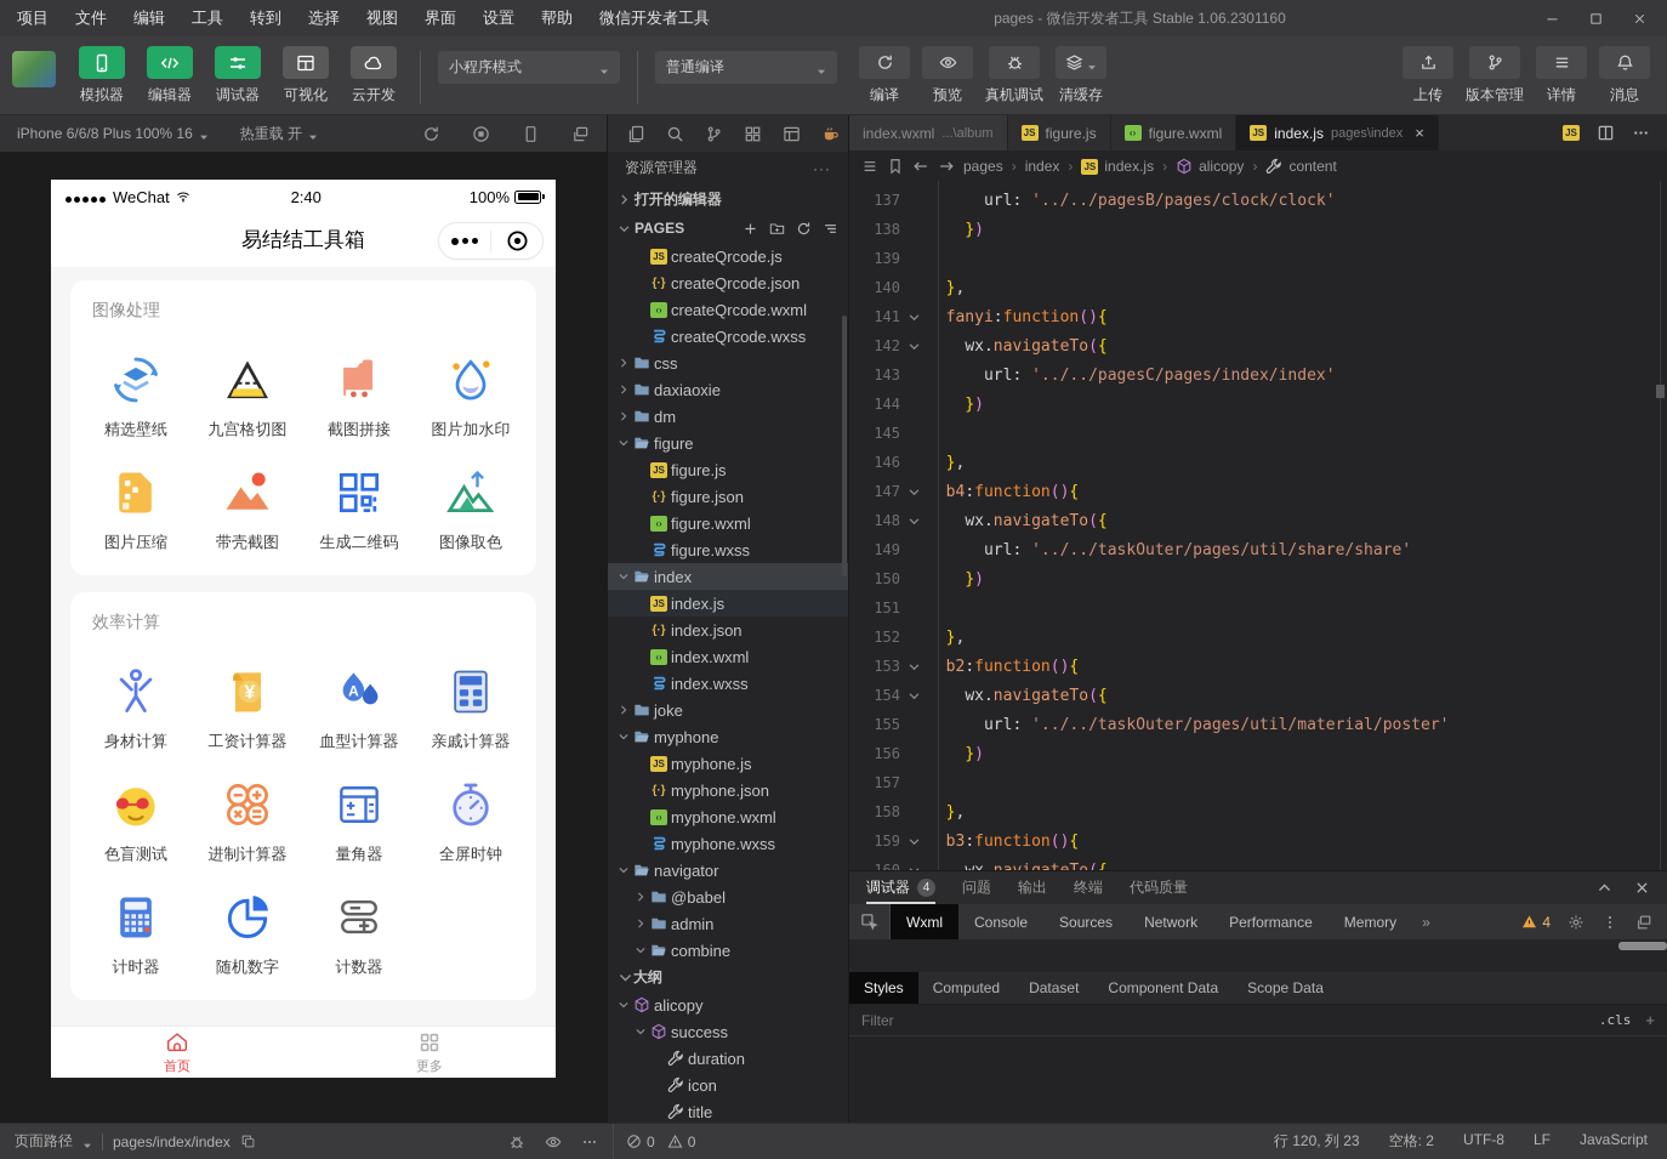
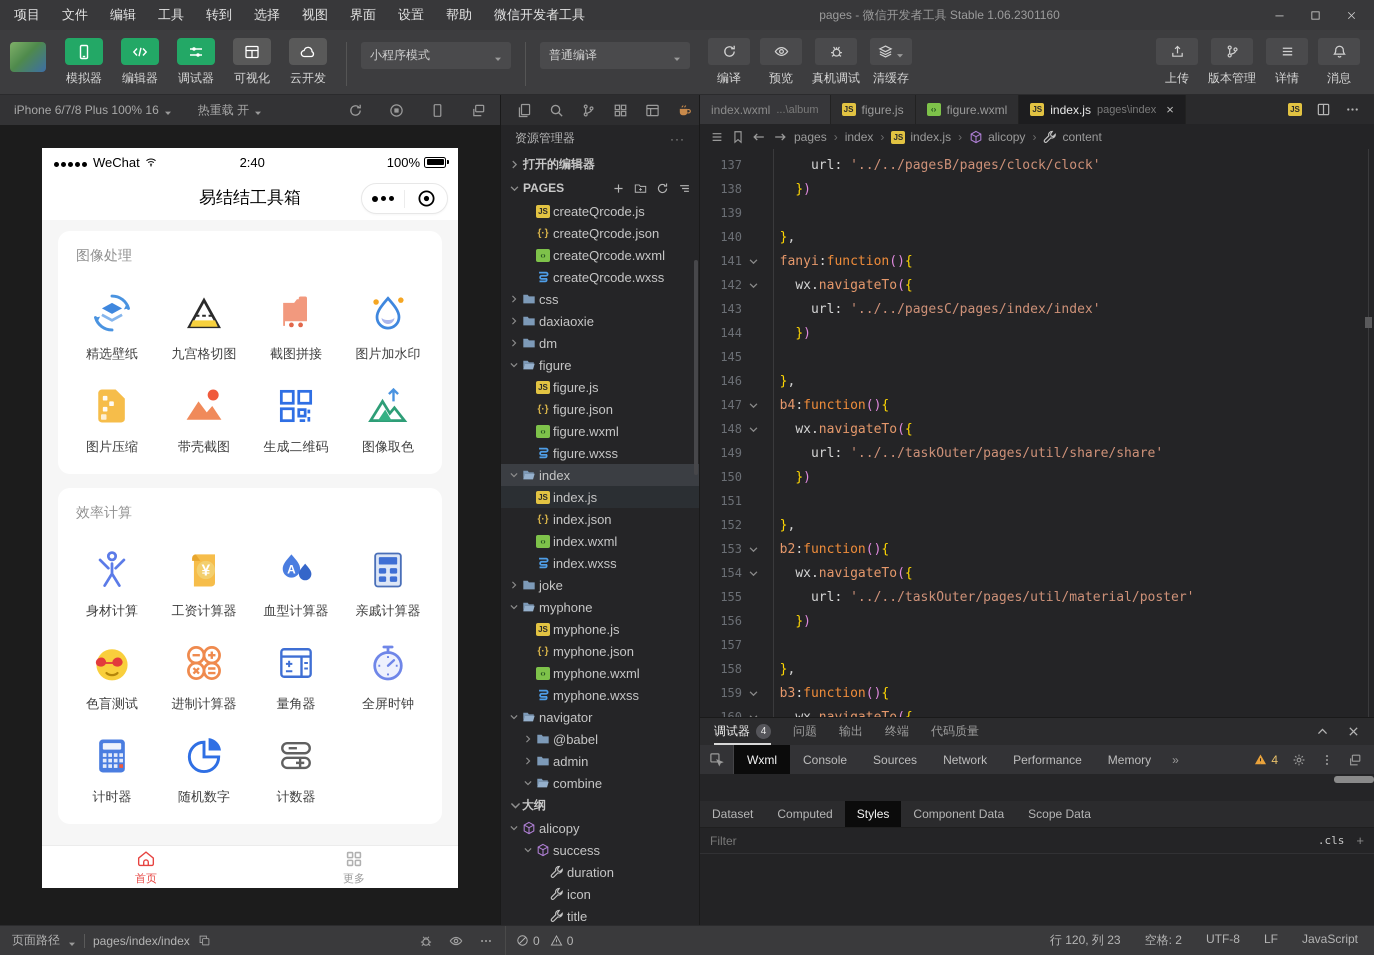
  项目
  文件
  编辑
  工具
  转到
  选择
  视图
  界面
  设置
  帮助
  微信开发者工具
  pages - 微信开发者工具 Stable 1.06.2301160
  模拟器
  编辑器
  调试器
  可视化
  云开发
  小程序模式
  普通编译
  编译
  预览
  真机调试
  清缓存
  上传
  版本管理
  详情
  消息
- iPhone 6/6/8 Plus 100% 16
+ iPhone 6/7/8 Plus 100% 16
  热重载 开
  WeChat
  2:40
  100%
  易结结工具箱
  图像处理
  精选壁纸
  九宫格切图
  截图拼接
  图片加水印
  图片压缩
  带壳截图
  生成二维码
  图像取色
  效率计算
  身材计算
  ¥
  工资计算器
  A
  血型计算器
  亲戚计算器
  色盲测试
  进制计算器
  量角器
  全屏时钟
  计时器
  随机数字
  计数器
  首页
  更多
  资源管理器
  ···
  打开的编辑器
  PAGES
  JS
  createQrcode.js
  {·}
  createQrcode.json
  ‹›
  createQrcode.wxml
  createQrcode.wxss
  css
  daxiaoxie
  dm
  figure
  JS
  figure.js
  {·}
  figure.json
  ‹›
  figure.wxml
  figure.wxss
  index
  JS
  index.js
  {·}
  index.json
  ‹›
  index.wxml
  index.wxss
  joke
  myphone
  JS
  myphone.js
  {·}
  myphone.json
  ‹›
  myphone.wxml
  myphone.wxss
  navigator
  @babel
  admin
  combine
  大纲
  alicopy
  success
  duration
  icon
  title
  index.wxml
  ...\album
  JS
  figure.js
  ‹›
  figure.wxml
  JS
  index.js
  pages\index
  ×
  JS
  pages
  ›
  index
  ›
  JS
  index.js
  ›
  alicopy
  ›
  content
  137
  url: '../../pagesB/pages/clock/clock'
  138
  })
  139
  140
  },
  141
  fanyi:function(){
  142
  wx.navigateTo({
  143
  url: '../../pagesC/pages/index/index'
  144
  })
  145
  146
  },
  147
  b4:function(){
  148
  wx.navigateTo({
  149
  url: '../../taskOuter/pages/util/share/share'
  150
  })
  151
  152
  },
  153
  b2:function(){
  154
  wx.navigateTo({
  155
  url: '../../taskOuter/pages/util/material/poster'
  156
  })
  157
  158
  },
  159
  b3:function(){
  调试器
  4
  问题
  输出
  终端
  代码质量
  Wxml
  Console
  Sources
  Network
  Performance
  Memory
  »
  4
- Styles
+ Dataset
  Computed
- Dataset
+ Styles
  Component Data
  Scope Data
  Filter
  .cls
  +
  页面路径
  pages/index/index
  0
  0
  行 120, 列 23
  空格: 2
  UTF-8
  LF
  JavaScript
